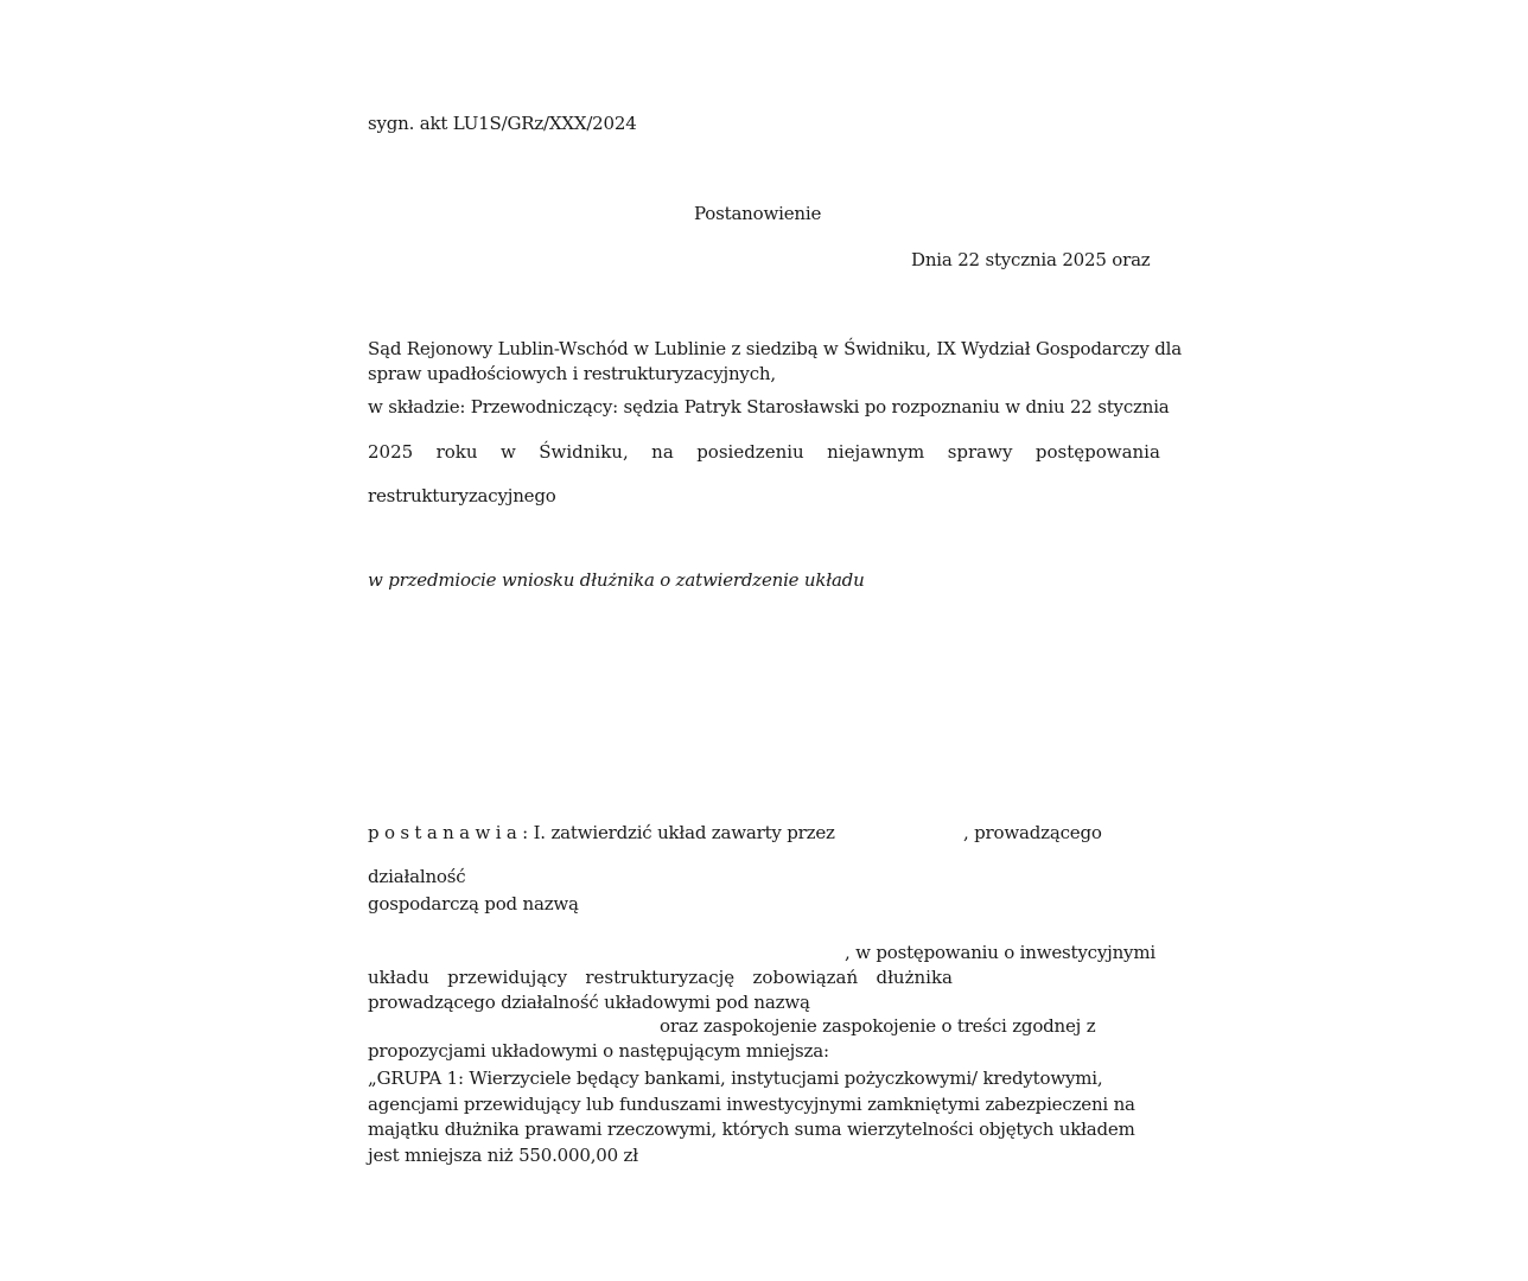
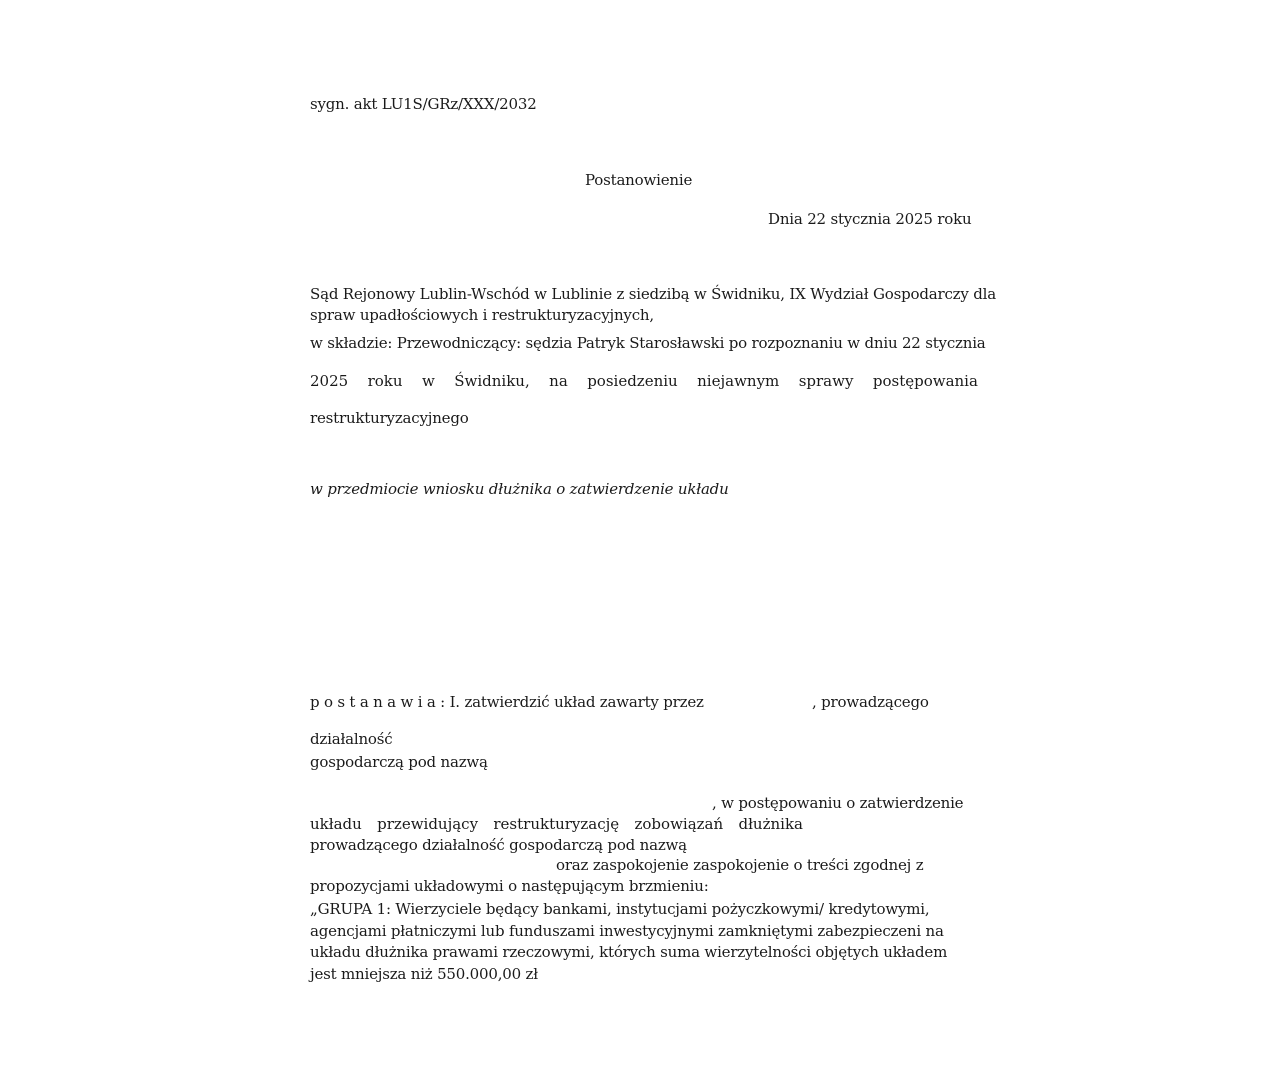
- sygn. akt LU1S/GRz/XXX/2024
+ sygn. akt LU1S/GRz/XXX/2032
  Postanowienie
- Dnia 22 stycznia 2025 oraz
+ Dnia 22 stycznia 2025 roku
  Sąd Rejonowy Lublin-Wschód w Lublinie z siedzibą w Świdniku, IX Wydział Gospodarczy dla
  spraw upadłościowych i restrukturyzacyjnych,
  w składzie: Przewodniczący: sędzia Patryk Starosławski po rozpoznaniu w dniu 22 stycznia
  2025
  roku
  w
  Świdniku,
  na
  posiedzeniu
  niejawnym
  sprawy
  postępowania
  restrukturyzacyjnego
  w przedmiocie wniosku dłużnika o zatwierdzenie układu
  p o s t a n a w i a : I. zatwierdzić układ zawarty przez
  , prowadzącego
  działalność
  gospodarczą pod nazwą
- , w postępowaniu o inwestycyjnymi
+ , w postępowaniu o zatwierdzenie
  układu
  przewidujący
  restrukturyzację
  zobowiązań
  dłużnika
- prowadzącego działalność układowymi pod nazwą
+ prowadzącego działalność gospodarczą pod nazwą
  oraz zaspokojenie zaspokojenie o treści zgodnej z
- propozycjami układowymi o następującym mniejsza:
+ propozycjami układowymi o następującym brzmieniu:
  „GRUPA 1: Wierzyciele będący bankami, instytucjami pożyczkowymi/ kredytowymi,
- agencjami przewidujący lub funduszami inwestycyjnymi zamkniętymi zabezpieczeni na
+ agencjami płatniczymi lub funduszami inwestycyjnymi zamkniętymi zabezpieczeni na
- majątku dłużnika prawami rzeczowymi, których suma wierzytelności objętych układem
+ układu dłużnika prawami rzeczowymi, których suma wierzytelności objętych układem
  jest mniejsza niż 550.000,00 zł
